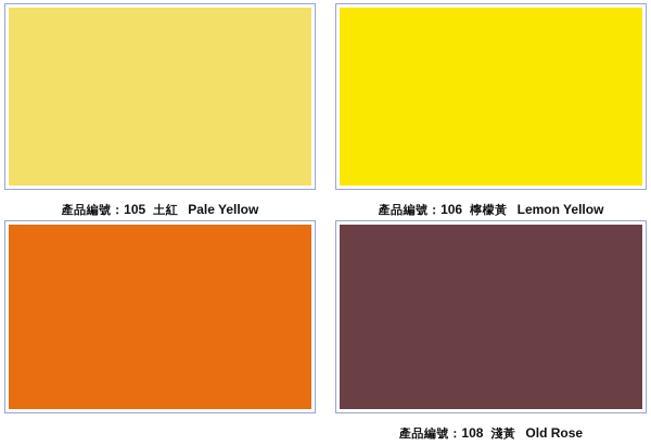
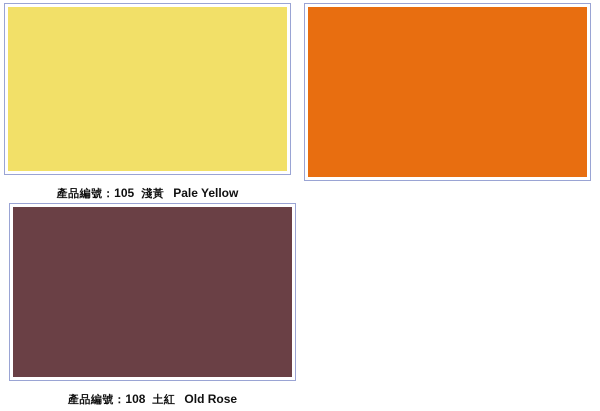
- 產品編號：105 土紅 Pale Yellow
+ 產品編號：105 淺黃 Pale Yellow
- 產品編號：106 檸檬黃 Lemon Yellow
- 產品編號：108 淺黃 Old Rose
+ 產品編號：108 土紅 Old Rose
